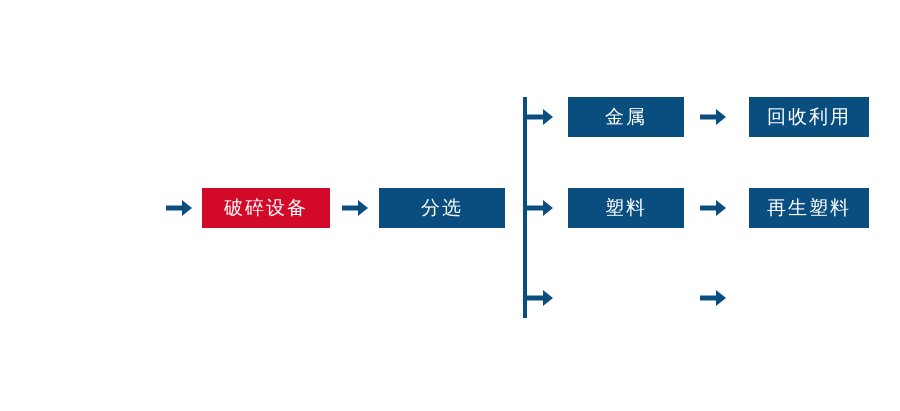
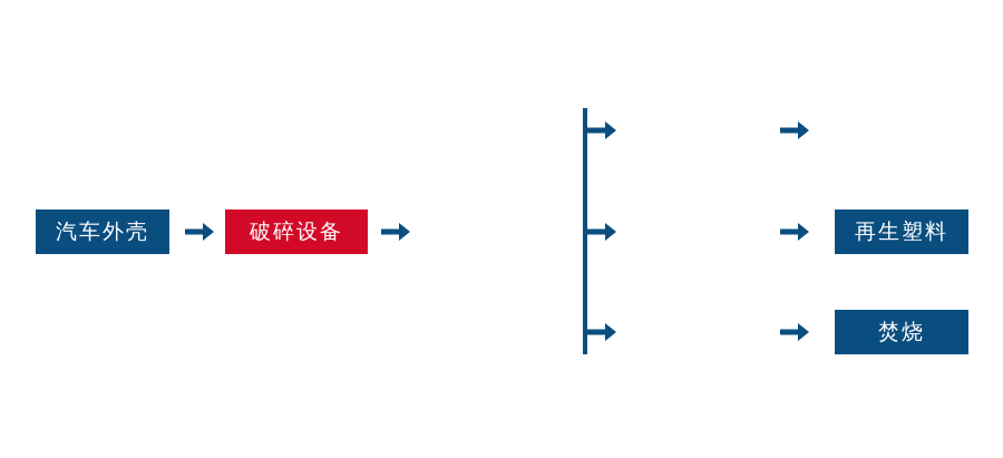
+ 汽车外壳
  破碎设备
- 分选
- 金属
- 回收利用
- 塑料
  再生塑料
+ 焚烧
